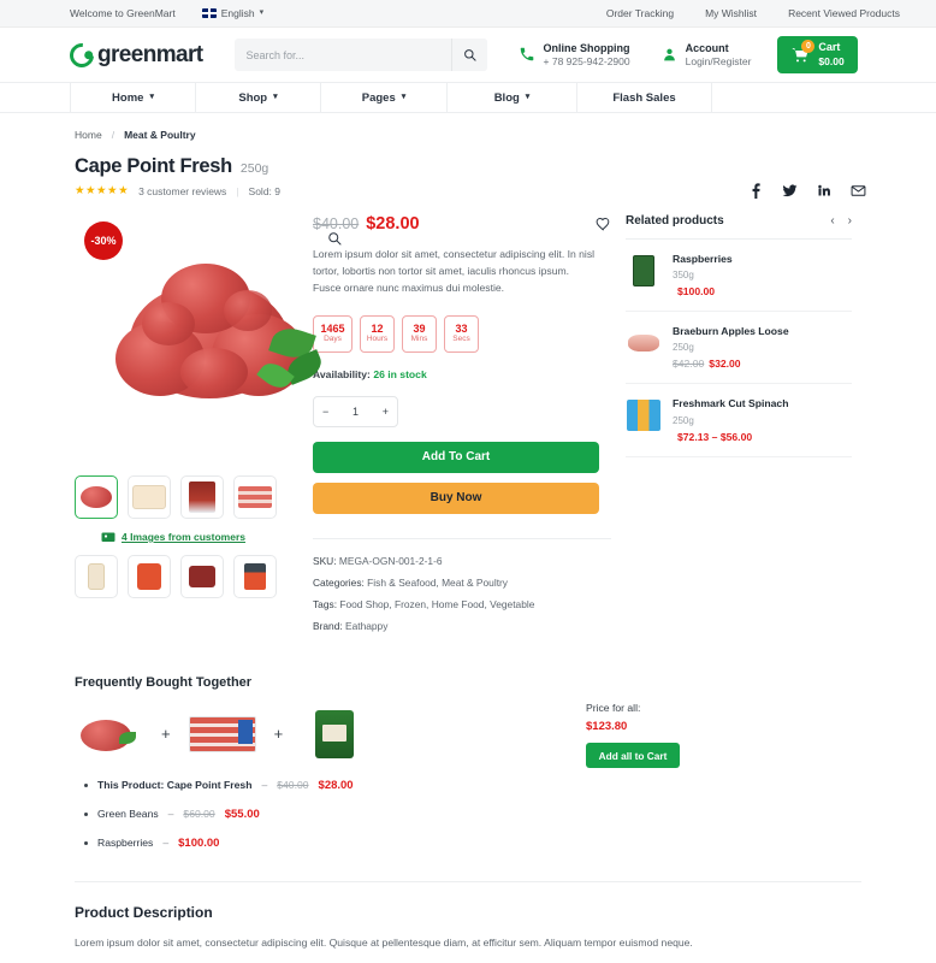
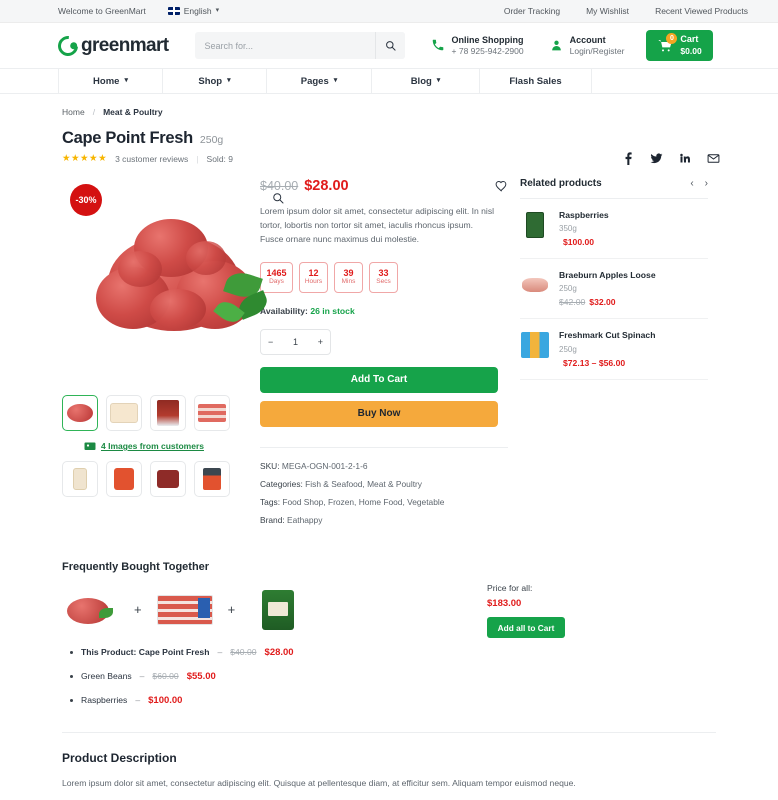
  Welcome to GreenMart
  English
  Order Tracking
  My Wishlist
  Recent Viewed Products
  greenmart
  Search for...
  Online Shopping
  + 78 925-942-2900
  Account
  Login/Register
  Cart
  $0.00
  Home
  Shop
  Pages
  Blog
  Flash Sales
  Home
  /
  Meat & Poultry
  Cape Point Fresh
  250g
  ★★★★★
  3 customer reviews
  |
  Sold: 9
  -30%
  4 Images from customers
  $40.00
  $28.00
  Lorem ipsum dolor sit amet, consectetur adipiscing elit. In nisl tortor, lobortis non tortor sit amet, iaculis rhoncus ipsum. Fusce ornare nunc maximus dui molestie.
  1465
  12
  39
  33
  Availability: 26 in stock
  −
  1
  +
  Add To Cart
  Buy Now
  SKU: MEGA-OGN-001-2-1-6
  Categories: Fish & Seafood, Meat & Poultry
  Tags: Food Shop, Frozen, Home Food, Vegetable
  Brand: Eathappy
  Related products
  ‹
  ›
  Raspberries
  350g
  $100.00
  Braeburn Apples Loose
  250g
  $42.00 $32.00
  Freshmark Cut Spinach
  250g
  $72.13 – $56.00
  Frequently Bought Together
  +
  +
  This Product: Cape Point Fresh
  –
  $40.00
  $28.00
  Green Beans
  –
  $60.00
  $55.00
  Raspberries
  –
  $100.00
  Price for all:
- $123.80
+ $183.00
  Add all to Cart
  Product Description
  Lorem ipsum dolor sit amet, consectetur adipiscing elit. Quisque at pellentesque diam, at efficitur sem. Aliquam tempor euismod neque.
